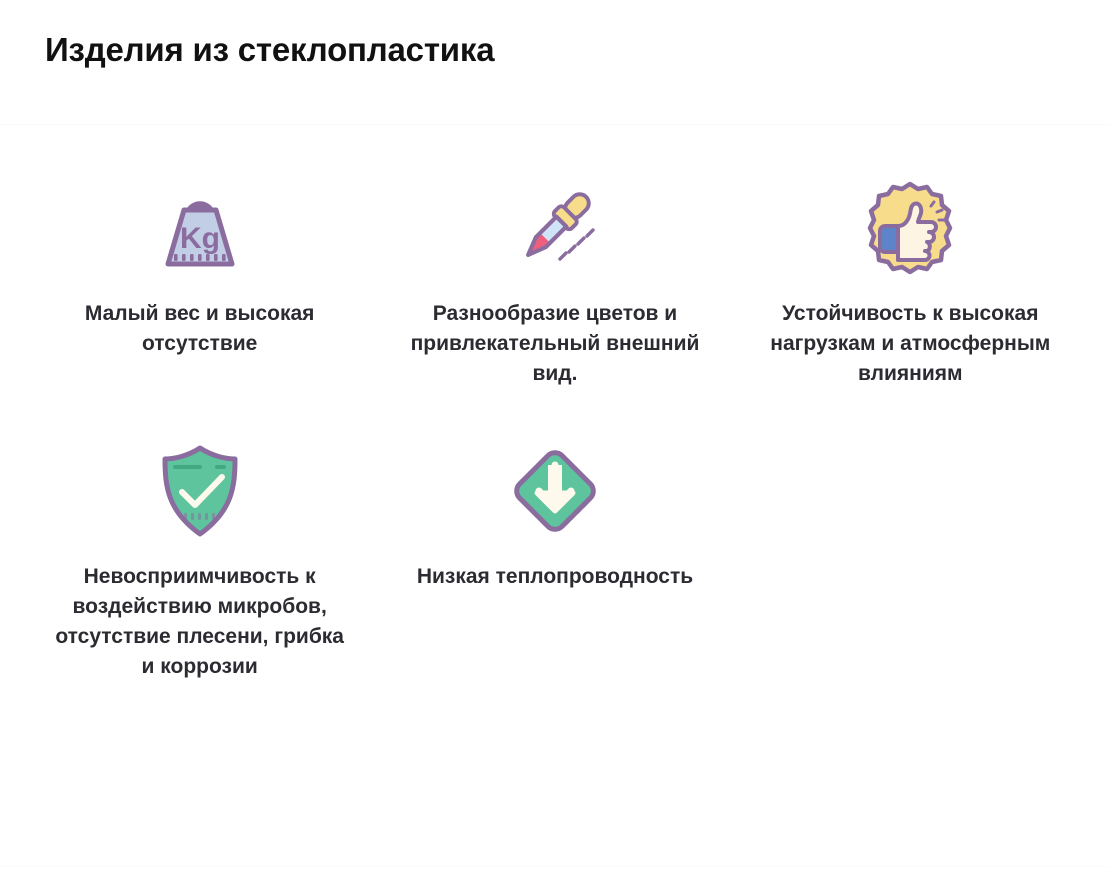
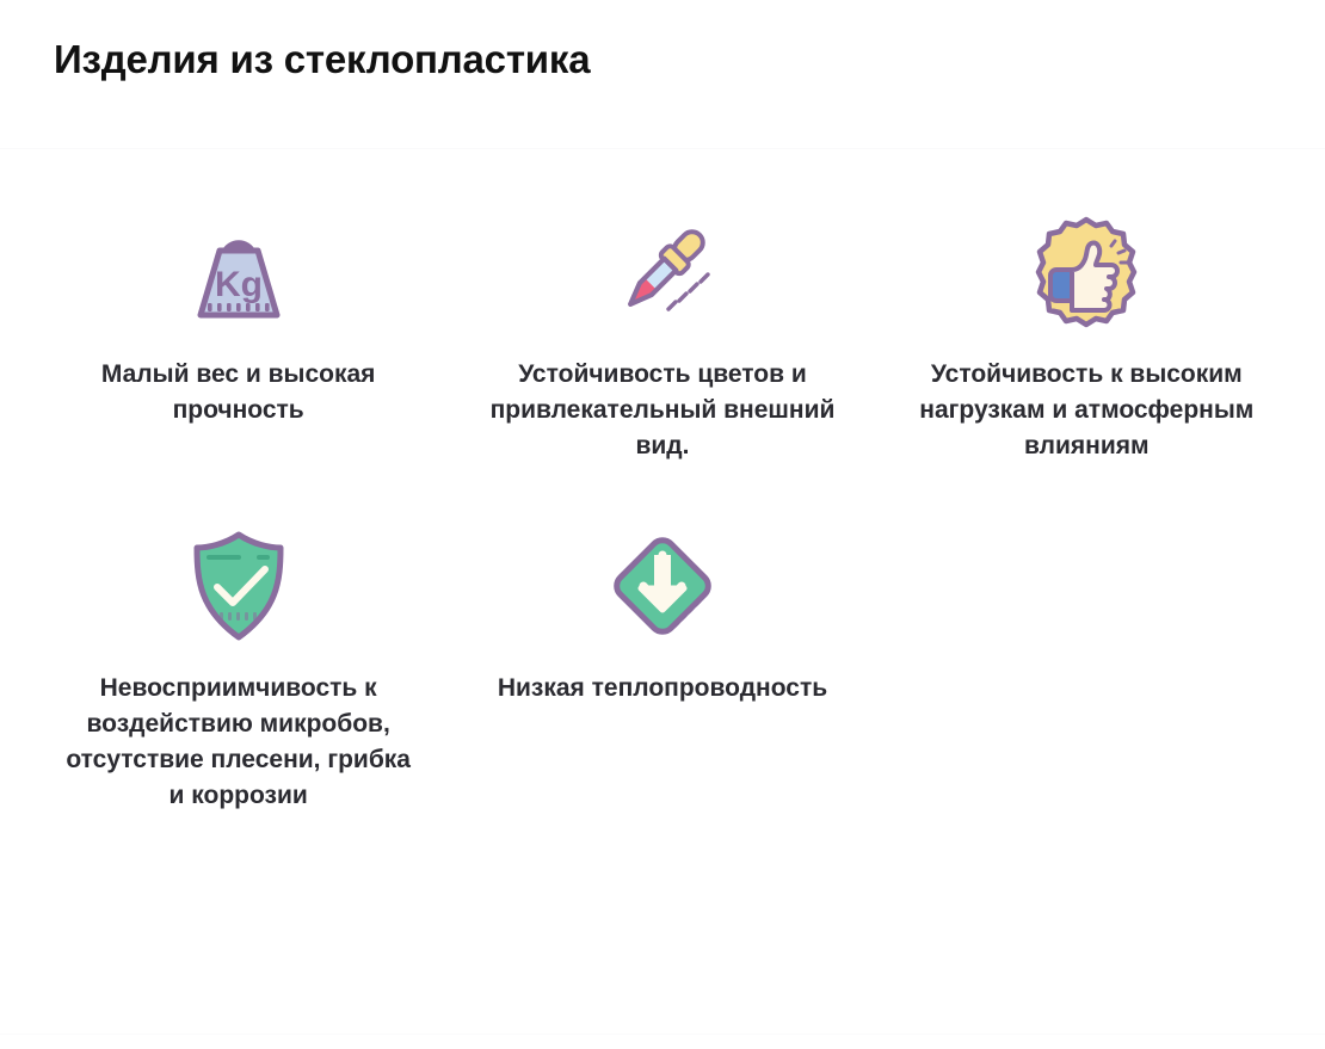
  Изделия из стеклопластика
  Kg
- Малый вес и высокая отсутствие
+ Малый вес и высокая прочность
- Разнообразие цветов и привлекательный внешний вид.
+ Устойчивость цветов и привлекательный внешний вид.
- Устойчивость к высокая нагрузкам и атмосферным влияниям
+ Устойчивость к высоким нагрузкам и атмосферным влияниям
  Невосприимчивость к воздействию микробов, отсутствие плесени, грибка и коррозии
  Низкая теплопроводность
